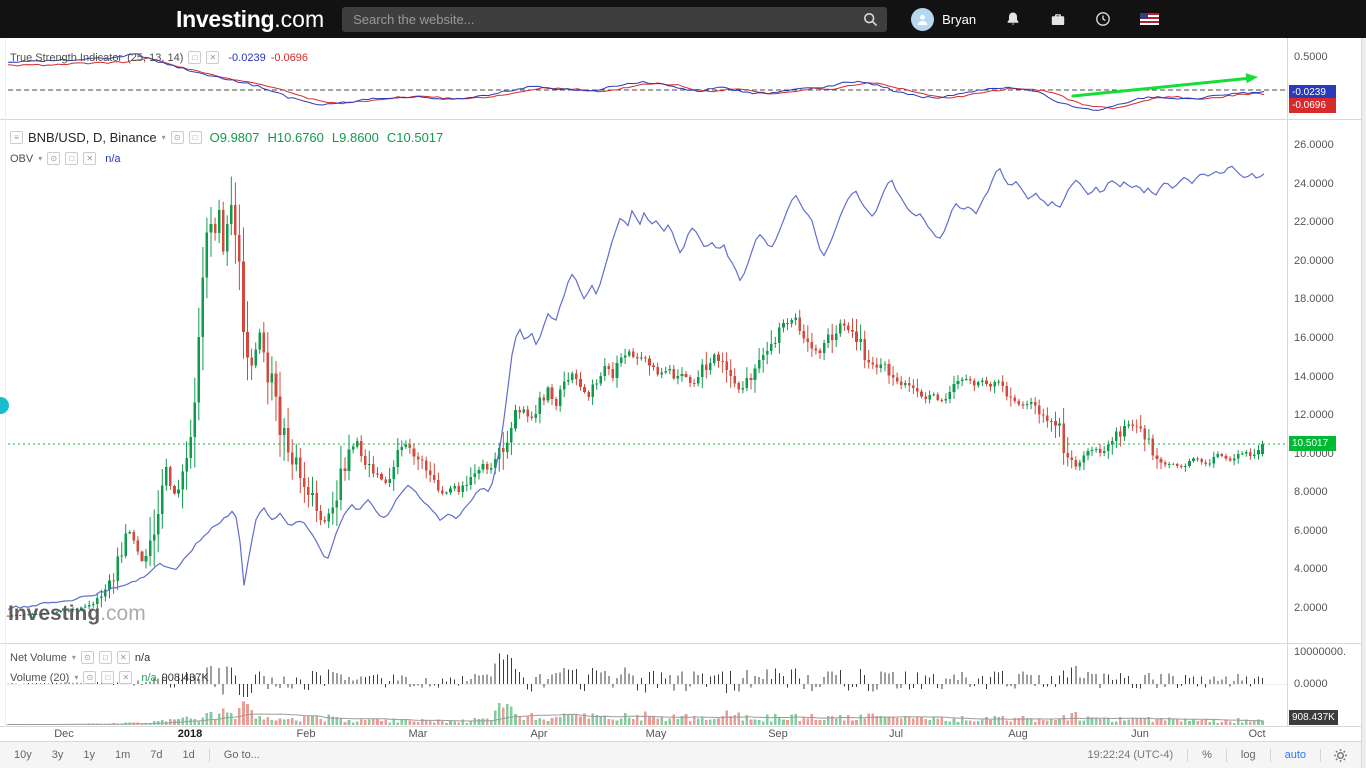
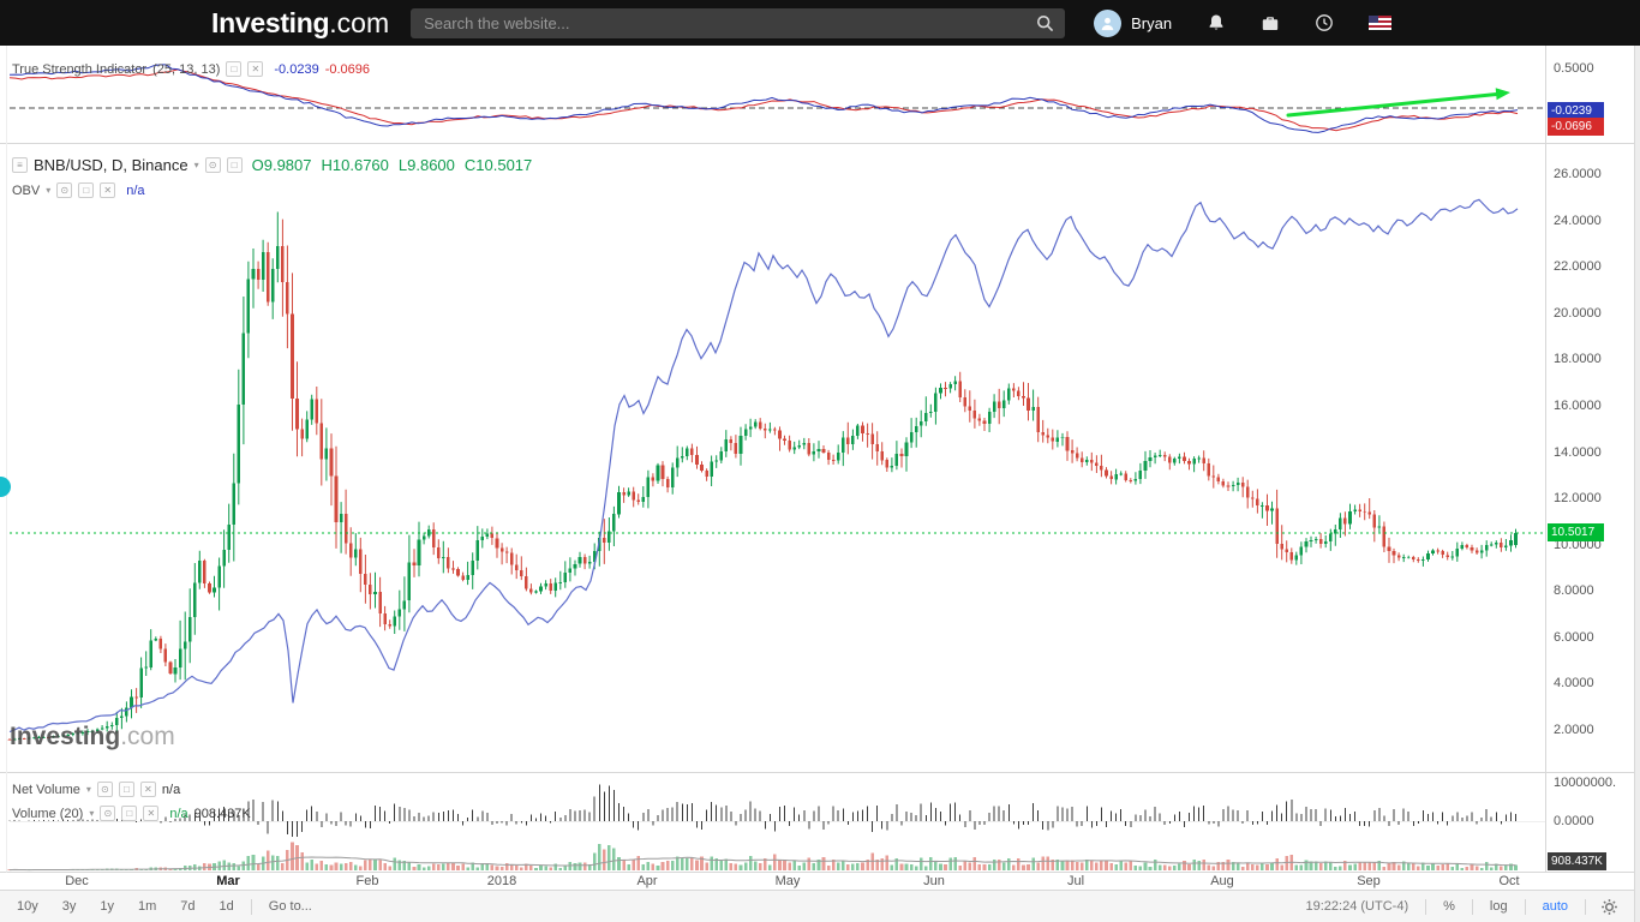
  Investing.com
  Search the website...
  Bryan
  True Strength Indicator
- (25, 13, 14)
+ (25, 13, 13)
  □
  ✕
  -0.0239
  -0.0696
  ≡
  BNB/USD, D, Binance
  ▾
  ⊙
  □
  O9.9807
  H10.6760
  L9.8600
  C10.5017
  OBV
  ▾
  ⊙
  □
  ✕
  n/a
  Net Volume
  ▾
  ⊙
  □
  ✕
  n/a
  Volume (20)
  ▾
  ⊙
  □
  ✕
  n/a
  908.437K
  Investing.com
  26.0000
  24.0000
  22.0000
  20.0000
  18.0000
  16.0000
  14.0000
  12.0000
  10.0000
  8.0000
  6.0000
  4.0000
  2.0000
  0.5000
  10000000.
  0.0000
  Dec
- 2018
+ Mar
  Feb
- Mar
+ 2018
  Apr
  May
- Sep
+ Jun
  Jul
  Aug
- Jun
+ Sep
  Oct
  -0.0239
  -0.0696
  10.5017
  908.437K
  10y
  3y
  1y
  1m
  7d
  1d
  Go to...
  19:22:24 (UTC-4)
  %
  log
  auto
